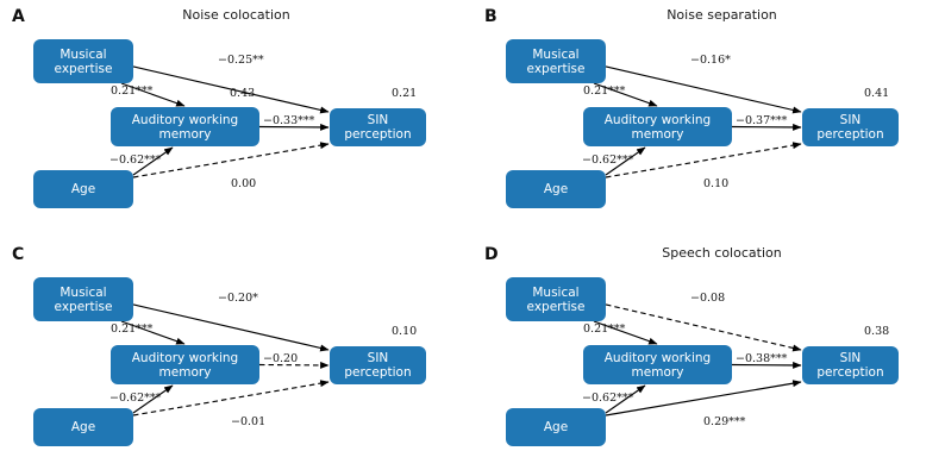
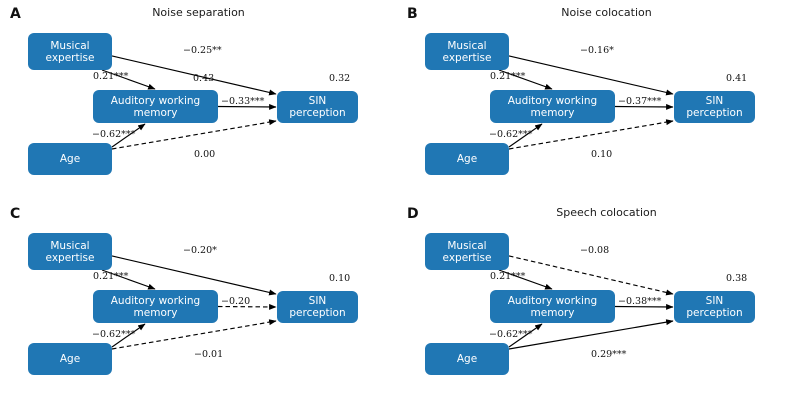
  A
- Noise colocation
+ Noise separation
  Musical
  expertise
  Auditory working
  memory
  SIN
  perception
  Age
  −0.25**
  0.21***
  −0.33***
  −0.62***
  0.00
  0.43
- 0.21
+ 0.32
  B
- Noise separation
+ Noise colocation
  Musical
  expertise
  Auditory working
  memory
  SIN
  perception
  Age
  −0.16*
  0.21***
  −0.37***
  −0.62***
  0.10
  0.41
  C
  Musical
  expertise
  Auditory working
  memory
  SIN
  perception
  Age
  −0.20*
  0.21***
  −0.20
  −0.62***
  −0.01
  0.10
  D
  Speech colocation
  Musical
  expertise
  Auditory working
  memory
  SIN
  perception
  Age
  −0.08
  0.21***
  −0.38***
  −0.62***
  0.29***
  0.38
